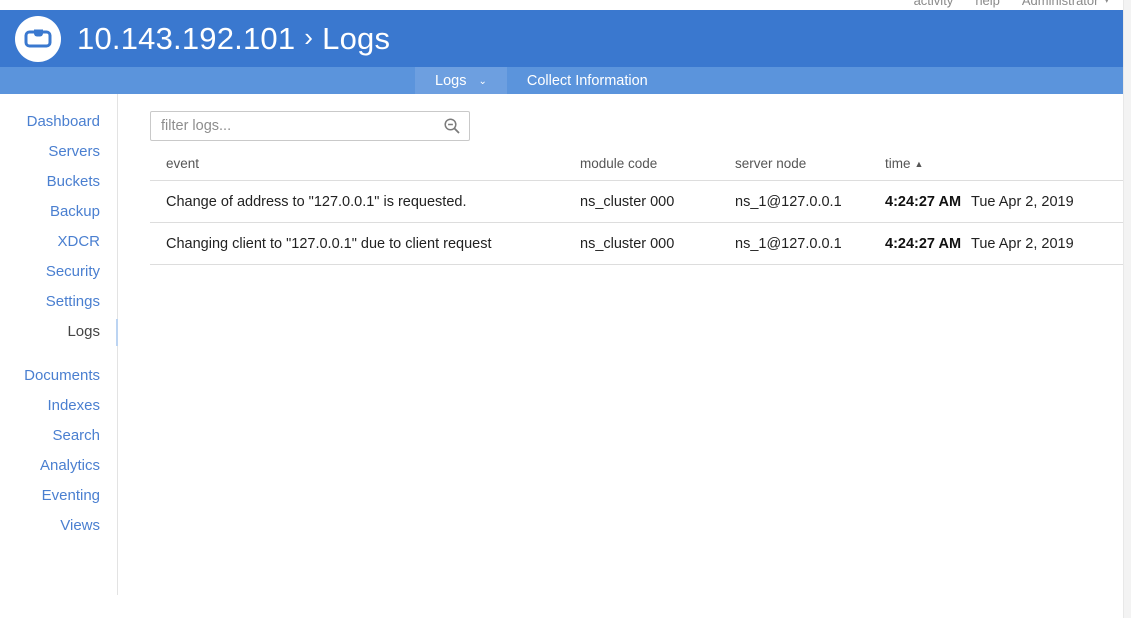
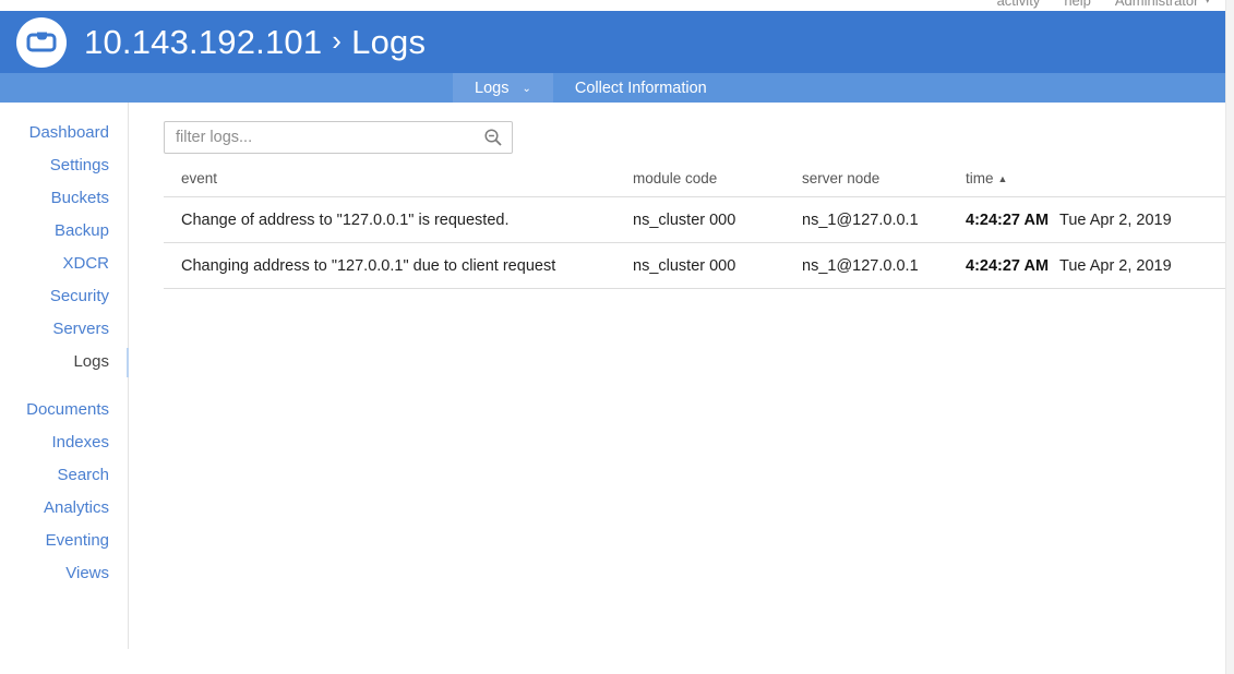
  activity
  help
  Administrator
  ▾
  10.143.192.101
  ›
  Logs
  Logs
  ⌄
  Collect Information
  Dashboard
- Servers
+ Settings
  Buckets
  Backup
  XDCR
  Security
- Settings
+ Servers
  Logs
  Documents
  Indexes
  Search
  Analytics
  Eventing
  Views
  filter logs...
  event	module code	server node	time ▲
  Change of address to "127.0.0.1" is requested.	ns_cluster 000	ns_1@127.0.0.1	4:24:27 AM Tue Apr 2, 2019
- Changing client to "127.0.0.1" due to client request	ns_cluster 000	ns_1@127.0.0.1	4:24:27 AM Tue Apr 2, 2019
+ Changing address to "127.0.0.1" due to client request	ns_cluster 000	ns_1@127.0.0.1	4:24:27 AM Tue Apr 2, 2019
